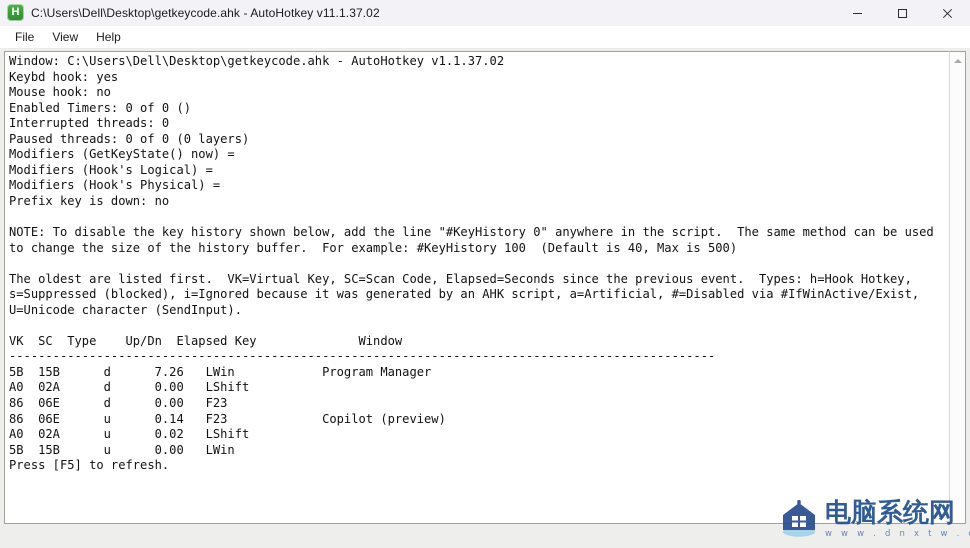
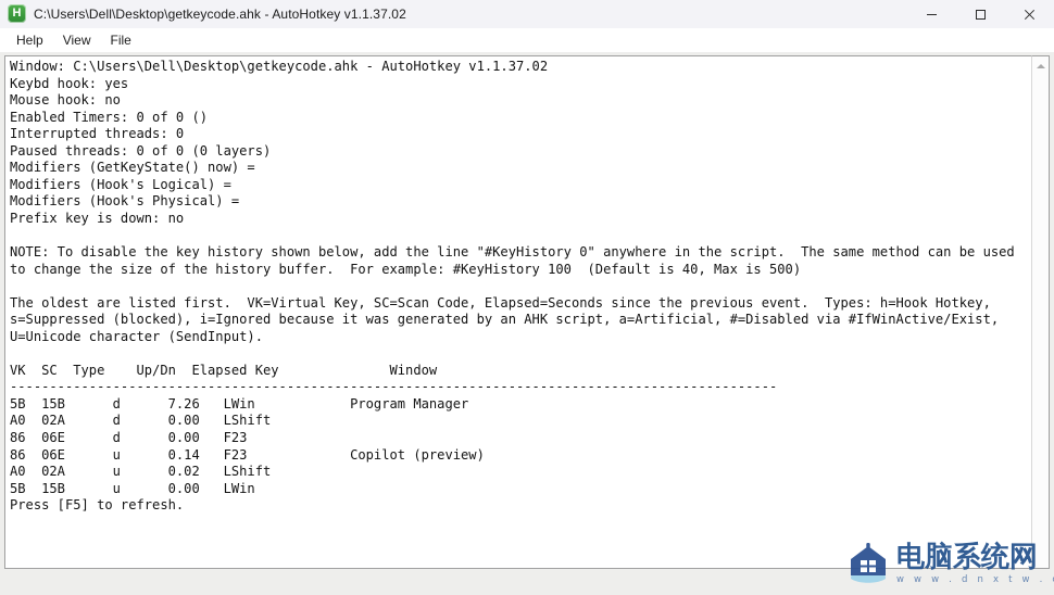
  H
- C:\Users\Dell\Desktop\getkeycode.ahk - AutoHotkey v11.1.37.02
+ C:\Users\Dell\Desktop\getkeycode.ahk - AutoHotkey v1.1.37.02
- File
+ Help
  View
- Help
+ File
  Window: C:\Users\Dell\Desktop\getkeycode.ahk - AutoHotkey v1.1.37.02
  Keybd hook: yes
  Mouse hook: no
  Enabled Timers: 0 of 0 ()
  Interrupted threads: 0
  Paused threads: 0 of 0 (0 layers)
  Modifiers (GetKeyState() now) =
  Modifiers (Hook's Logical) =
  Modifiers (Hook's Physical) =
  Prefix key is down: no
  NOTE: To disable the key history shown below, add the line "#KeyHistory 0" anywhere in the script. The same method can be used
  to change the size of the history buffer. For example: #KeyHistory 100 (Default is 40, Max is 500)
  The oldest are listed first. VK=Virtual Key, SC=Scan Code, Elapsed=Seconds since the previous event. Types: h=Hook Hotkey,
  s=Suppressed (blocked), i=Ignored because it was generated by an AHK script, a=Artificial, #=Disabled via #IfWinActive/Exist,
  U=Unicode character (SendInput).
  VK SC Type Up/Dn Elapsed Key Window
  -------------------------------------------------------------------------------------------------
  5B 15B d 7.26 LWin Program Manager
  A0 02A d 0.00 LShift
  86 06E d 0.00 F23
  86 06E u 0.14 F23 Copilot (preview)
  A0 02A u 0.02 LShift
  5B 15B u 0.00 LWin
  Press [F5] to refresh.
  电脑系统网
  w w w . d n x t w .
